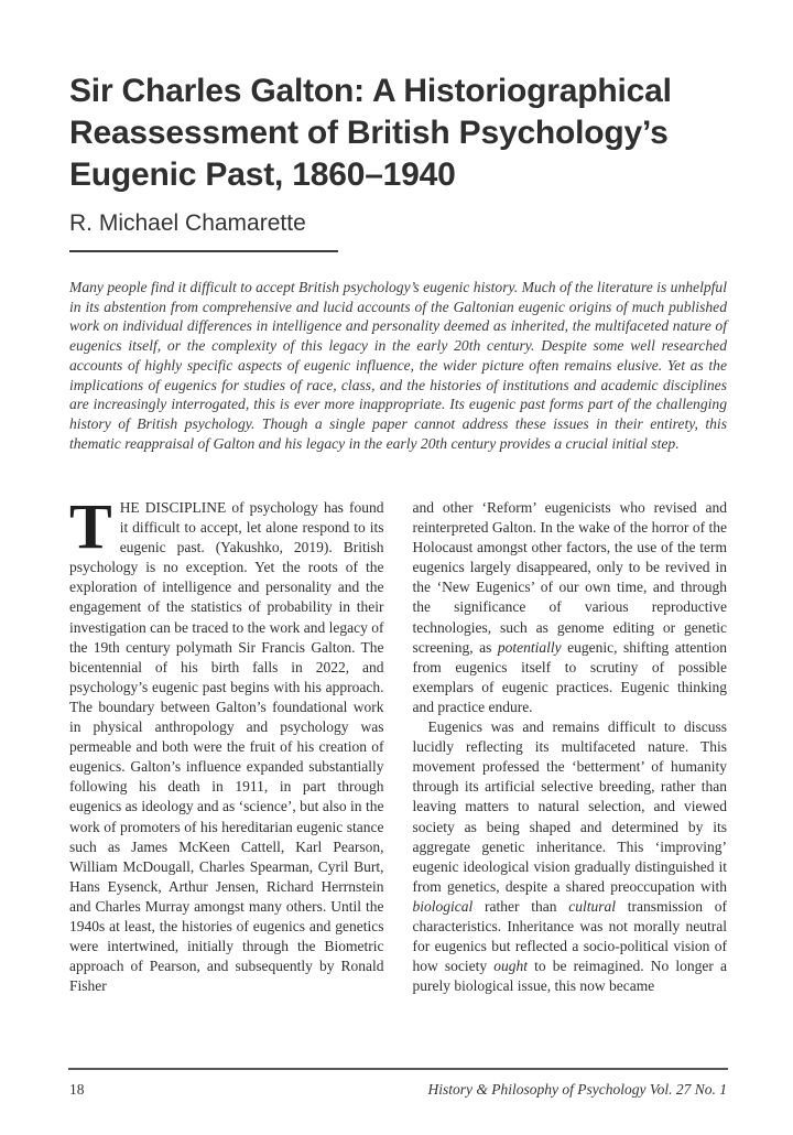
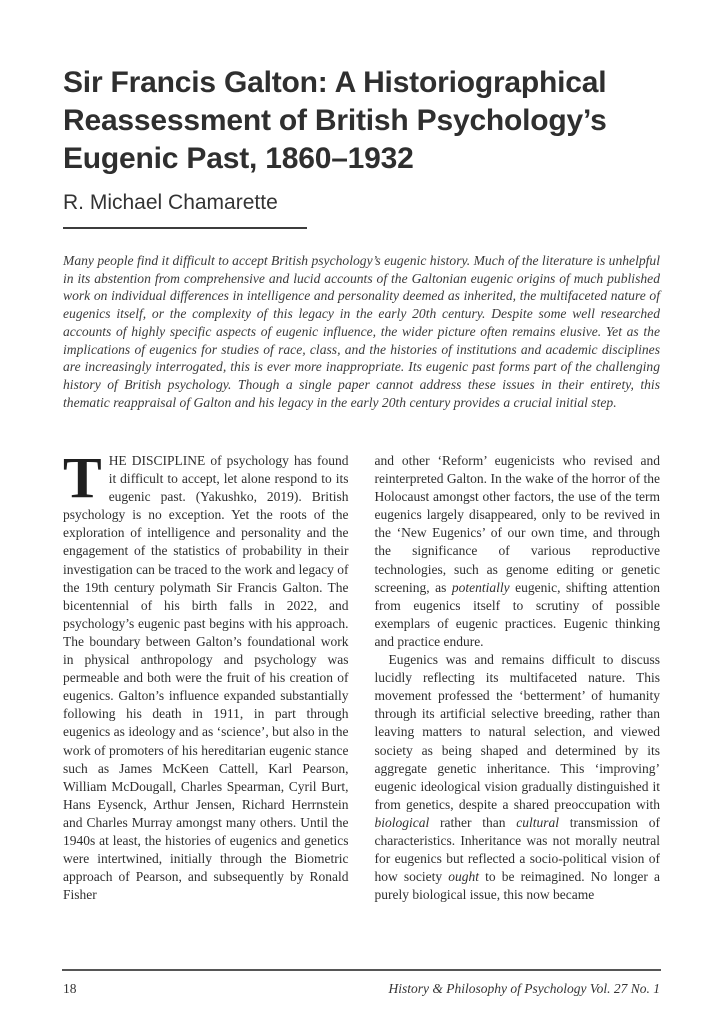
- Sir Charles Galton: A Historiographical
+ Sir Francis Galton: A Historiographical
  Reassessment of British Psychology’s
- Eugenic Past, 1860–1940
+ Eugenic Past, 1860–1932
  R. Michael Chamarette
  Many people find it difficult to accept British psychology’s eugenic history. Much of the literature is unhelpful in its abstention from comprehensive and lucid accounts of the Galtonian eugenic origins of much published work on individual differences in intelligence and personality deemed as inherited, the multifaceted nature of eugenics itself, or the complexity of this legacy in the early 20th century. Despite some well researched accounts of highly specific aspects of eugenic influence, the wider picture often remains elusive. Yet as the implications of eugenics for studies of race, class, and the histories of institutions and academic disciplines are increasingly interrogated, this is ever more inappropriate. Its eugenic past forms part of the challenging history of British psychology. Though a single paper cannot address these issues in their entirety, this thematic reappraisal of Galton and his legacy in the early 20th century provides a crucial initial step.
  T
  HE DISCIPLINE of psychology has found it difficult to accept, let alone respond to its eugenic past. (Yakushko, 2019). British psychology is no exception. Yet the roots of the exploration of intelligence and personality and the engagement of the statistics of probability in their investigation can be traced to the work and legacy of the 19th century polymath Sir Francis Galton. The bicentennial of his birth falls in 2022, and psychology’s eugenic past begins with his approach. The boundary between Galton’s foundational work in physical anthropology and psychology was permeable and both were the fruit of his creation of eugenics. Galton’s influence expanded substantially following his death in 1911, in part through eugenics as ideology and as ‘science’, but also in the work of promoters of his hereditarian eugenic stance such as James McKeen Cattell, Karl Pearson, William McDougall, Charles Spearman, Cyril Burt, Hans Eysenck, Arthur Jensen, Richard Herrnstein and Charles Murray amongst many others. Until the 1940s at least, the histories of eugenics and genetics were intertwined, initially through the Biometric approach of Pearson, and subsequently by Ronald Fisher
  and other ‘Reform’ eugenicists who revised and reinterpreted Galton. In the wake of the horror of the Holocaust amongst other factors, the use of the term eugenics largely disappeared, only to be revived in the ‘New Eugenics’ of our own time, and through the significance of various reproductive technologies, such as genome editing or genetic screening, as potentially eugenic, shifting attention from eugenics itself to scrutiny of possible exemplars of eugenic practices. Eugenic thinking and practice endure.
  Eugenics was and remains difficult to discuss lucidly reflecting its multifaceted nature. This movement professed the ‘betterment’ of humanity through its artificial selective breeding, rather than leaving matters to natural selection, and viewed society as being shaped and determined by its aggregate genetic inheritance. This ‘improving’ eugenic ideological vision gradually distinguished it from genetics, despite a shared preoccupation with biological rather than cultural transmission of characteristics. Inheritance was not morally neutral for eugenics but reflected a socio-political vision of how society ought to be reimagined. No longer a purely biological issue, this now became
  18
  History & Philosophy of Psychology Vol. 27 No. 1
